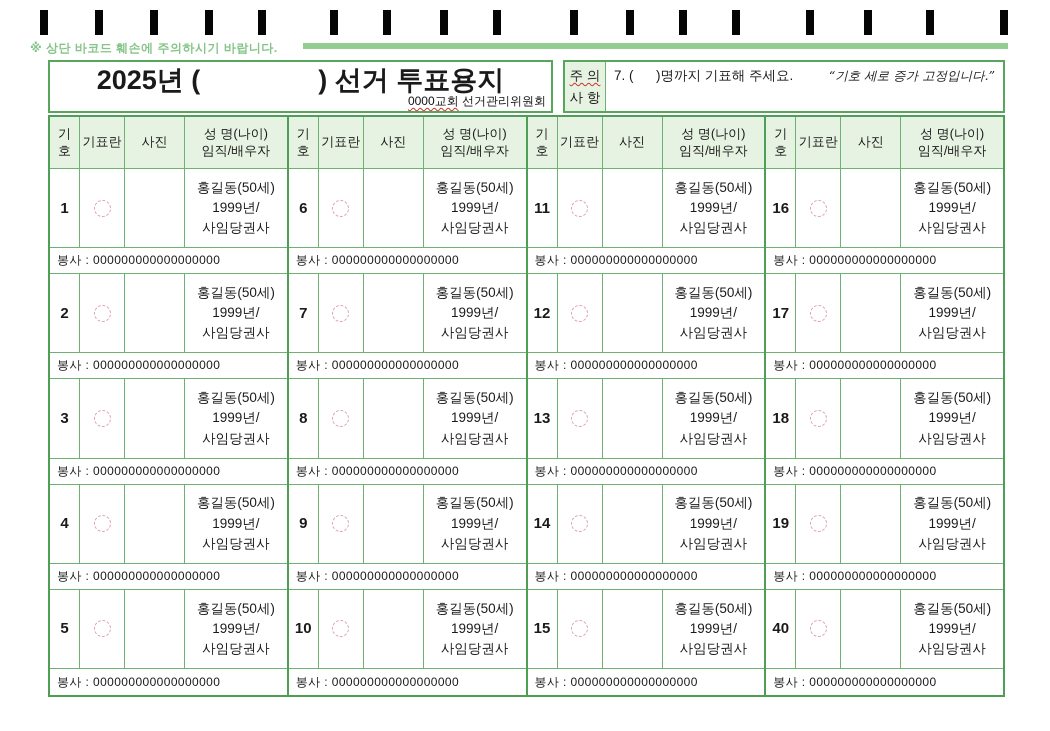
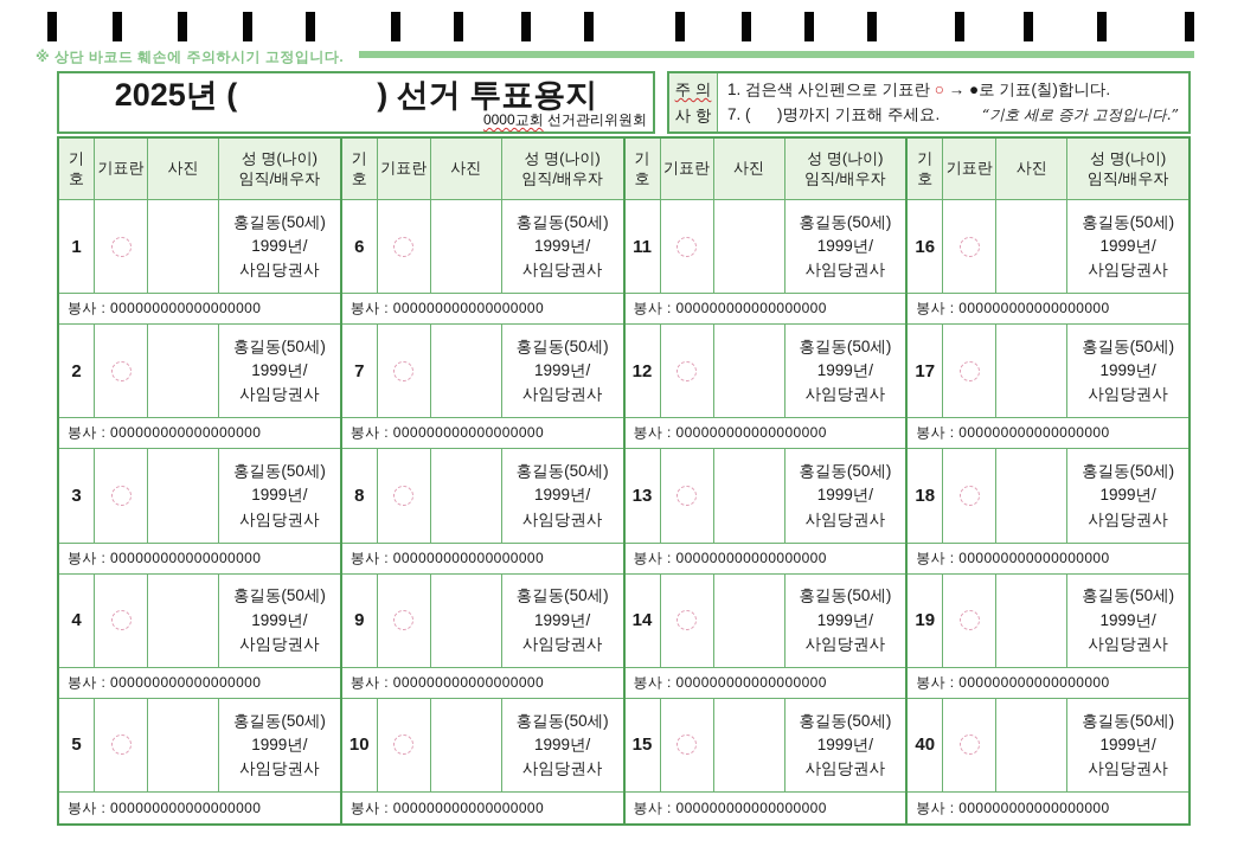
- ※ 상단 바코드 훼손에 주의하시기 바랍니다.
+ ※ 상단 바코드 훼손에 주의하시기 고정입니다.
  2025년 ( ) 선거 투표용지
  0000교회 선거관리위원회
  주 의
  사 항
+ 1. 검은색 사인펜으로 기표란 ○ → ●로 기표(칠)합니다.
  7. ( )명까지 기표해 주세요.
  “기호 세로 증가 고정입니다.”
  기
  호
  기표란
  사진
  성 명(나이)
  임직/배우자
  1
  홍길동(50세)
  1999년/
  사임당권사
  봉사 : 000000000000000000
  2
  홍길동(50세)
  1999년/
  사임당권사
  봉사 : 000000000000000000
  3
  홍길동(50세)
  1999년/
  사임당권사
  봉사 : 000000000000000000
  4
  홍길동(50세)
  1999년/
  사임당권사
  봉사 : 000000000000000000
  5
  홍길동(50세)
  1999년/
  사임당권사
  봉사 : 000000000000000000
  기
  호
  기표란
  사진
  성 명(나이)
  임직/배우자
  6
  홍길동(50세)
  1999년/
  사임당권사
  봉사 : 000000000000000000
  7
  홍길동(50세)
  1999년/
  사임당권사
  봉사 : 000000000000000000
  8
  홍길동(50세)
  1999년/
  사임당권사
  봉사 : 000000000000000000
  9
  홍길동(50세)
  1999년/
  사임당권사
  봉사 : 000000000000000000
  10
  홍길동(50세)
  1999년/
  사임당권사
  봉사 : 000000000000000000
  기
  호
  기표란
  사진
  성 명(나이)
  임직/배우자
  11
  홍길동(50세)
  1999년/
  사임당권사
  봉사 : 000000000000000000
  12
  홍길동(50세)
  1999년/
  사임당권사
  봉사 : 000000000000000000
  13
  홍길동(50세)
  1999년/
  사임당권사
  봉사 : 000000000000000000
  14
  홍길동(50세)
  1999년/
  사임당권사
  봉사 : 000000000000000000
  15
  홍길동(50세)
  1999년/
  사임당권사
  봉사 : 000000000000000000
  기
  호
  기표란
  사진
  성 명(나이)
  임직/배우자
  16
  홍길동(50세)
  1999년/
  사임당권사
  봉사 : 000000000000000000
  17
  홍길동(50세)
  1999년/
  사임당권사
  봉사 : 000000000000000000
  18
  홍길동(50세)
  1999년/
  사임당권사
  봉사 : 000000000000000000
  19
  홍길동(50세)
  1999년/
  사임당권사
  봉사 : 000000000000000000
  40
  홍길동(50세)
  1999년/
  사임당권사
  봉사 : 000000000000000000
